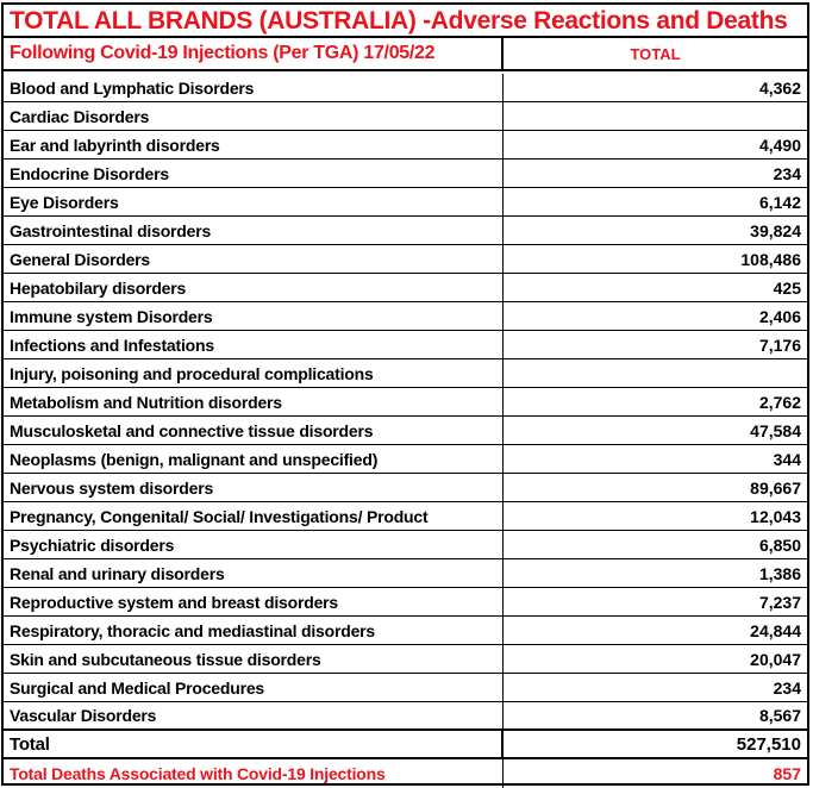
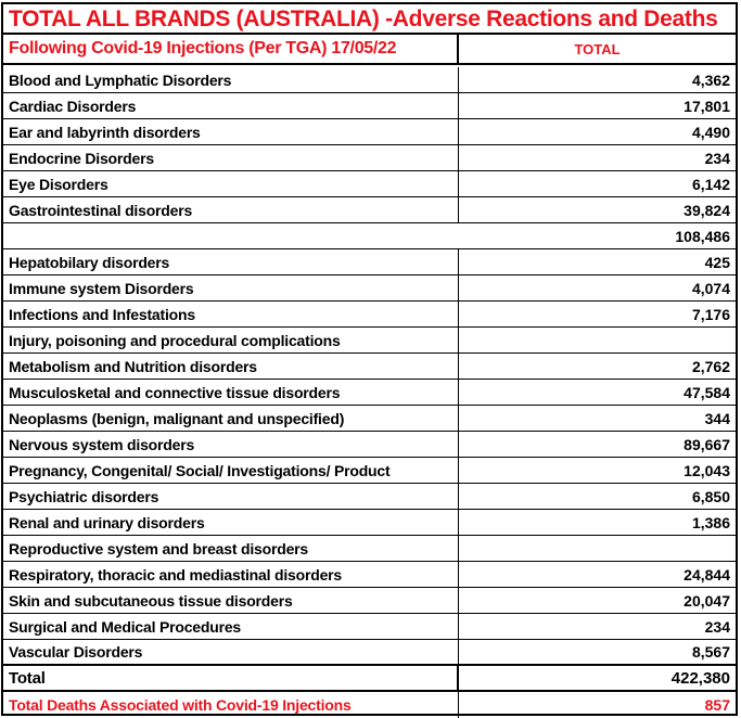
  TOTAL ALL BRANDS (AUSTRALIA) -Adverse Reactions and Deaths
  Following Covid-19 Injections (Per TGA) 17/05/22
  TOTAL
  Blood and Lymphatic Disorders
  4,362
  Cardiac Disorders
+ 17,801
  Ear and labyrinth disorders
  4,490
  Endocrine Disorders
  234
  Eye Disorders
  6,142
  Gastrointestinal disorders
  39,824
- General Disorders
  108,486
  Hepatobilary disorders
  425
  Immune system Disorders
- 2,406
+ 4,074
  Infections and Infestations
  7,176
  Injury, poisoning and procedural complications
  Metabolism and Nutrition disorders
  2,762
  Musculosketal and connective tissue disorders
  47,584
  Neoplasms (benign, malignant and unspecified)
  344
  Nervous system disorders
  89,667
  Pregnancy, Congenital/ Social/ Investigations/ Product
  12,043
  Psychiatric disorders
  6,850
  Renal and urinary disorders
  1,386
  Reproductive system and breast disorders
- 7,237
  Respiratory, thoracic and mediastinal disorders
  24,844
  Skin and subcutaneous tissue disorders
  20,047
  Surgical and Medical Procedures
  234
  Vascular Disorders
  8,567
  Total
- 527,510
+ 422,380
  Total Deaths Associated with Covid-19 Injections
  857
